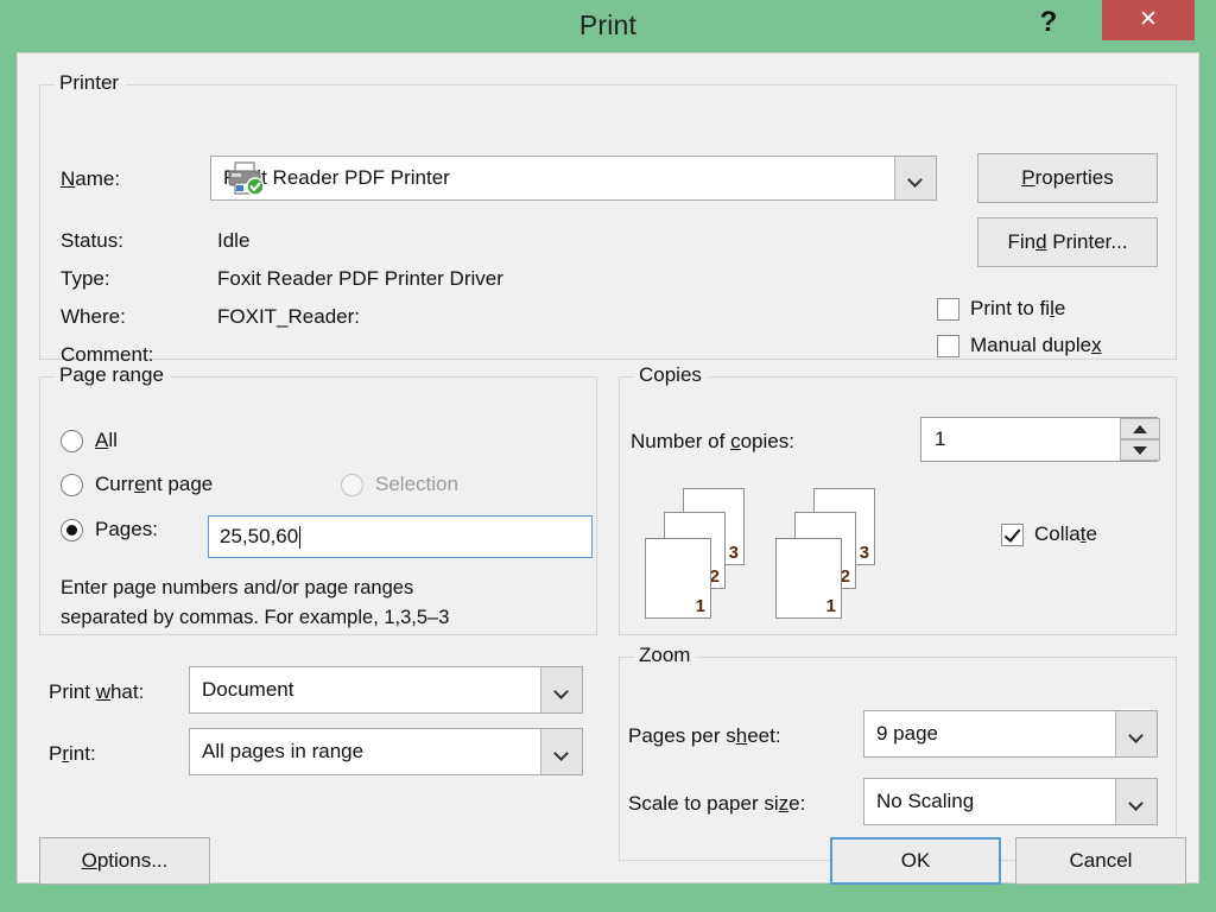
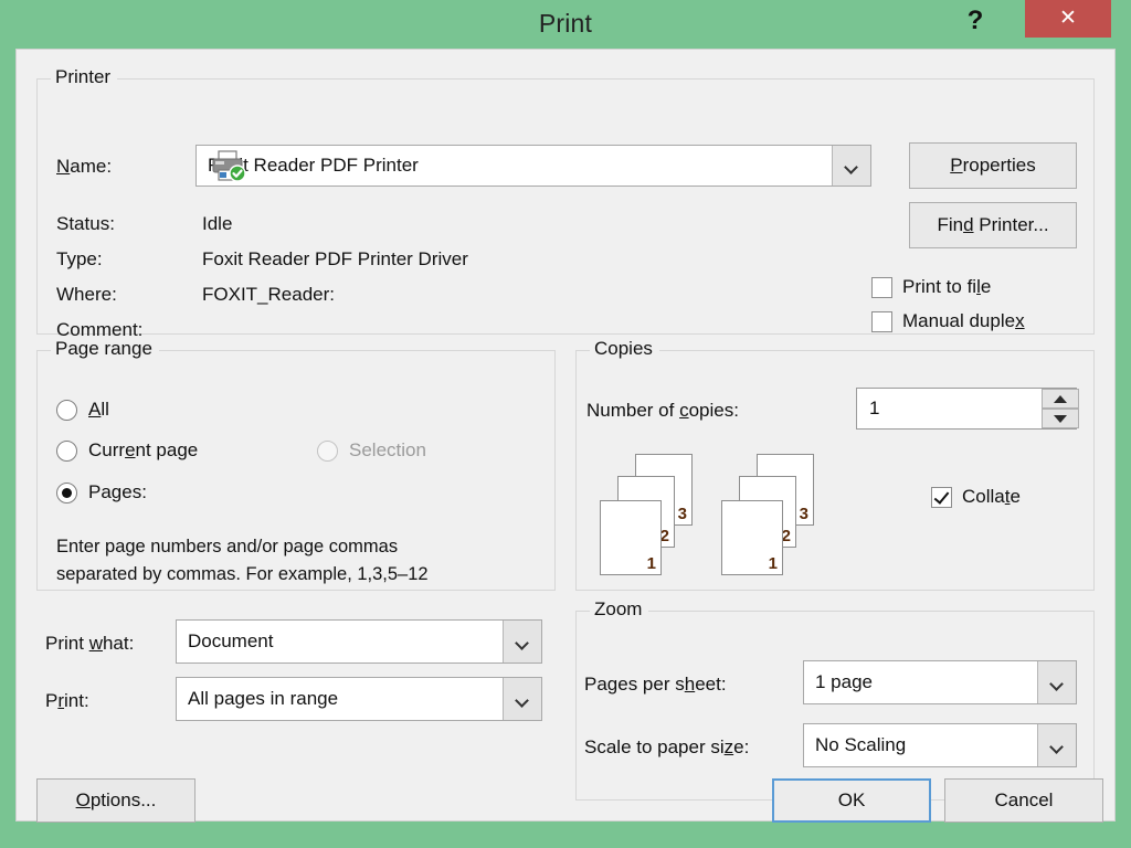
  Print
  ?
  ✕
  Printer
  Name:
  t Reader PDF Printer
  Status:
  Idle
  Type:
  Foxit Reader PDF Printer Driver
  Where:
  FOXIT_Reader:
  Comment:
  Properties
  Find Printer...
  Print to file
  Manual duplex
  Page range
  All
  Current page
  Selection
  Pages:
- 25,50,60
- Enter page numbers and/or page ranges
+ Enter page numbers and/or page commas
- separated by commas. For example, 1,3,5–3
+ separated by commas. For example, 1,3,5–12
  Copies
  Number of copies:
  1
  3
  2
  1
  3
  2
  1
  Collate
  Print what:
  Document
  Print:
  All pages in range
  Zoom
  Pages per sheet:
- 9 page
+ 1 page
  Scale to paper size:
  No Scaling
  Options...
  OK
  Cancel
